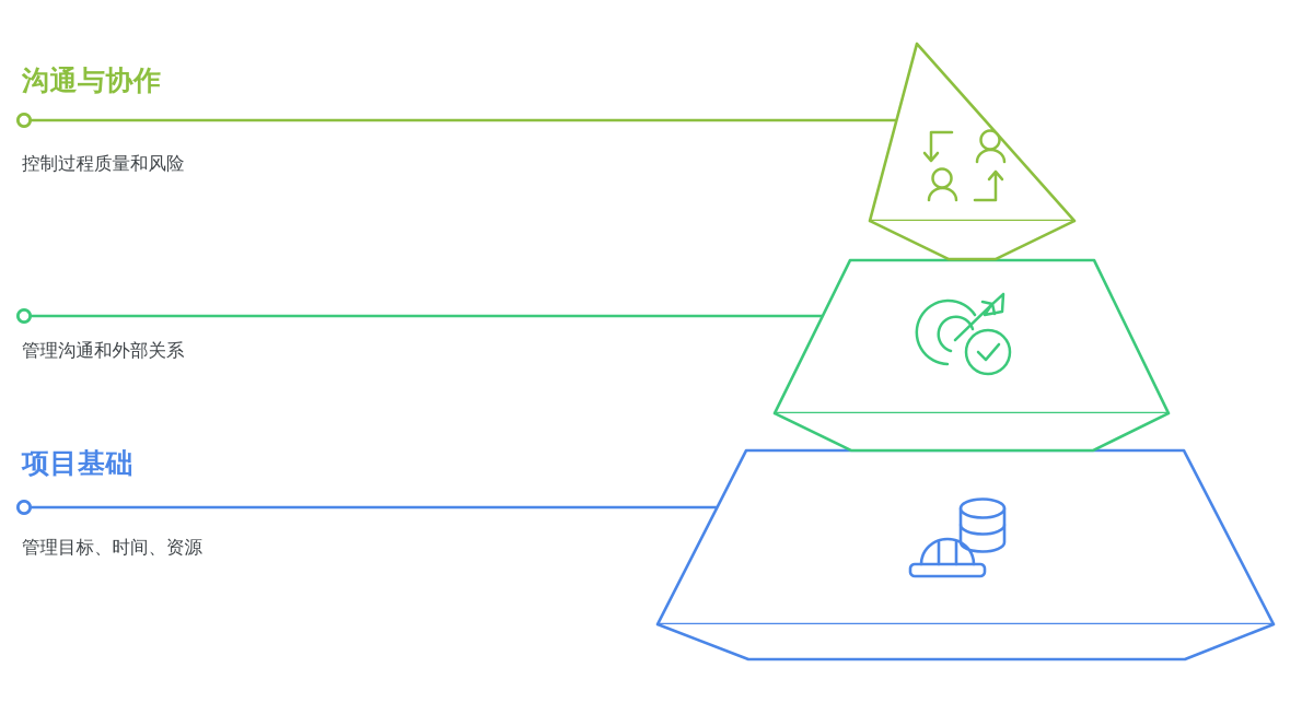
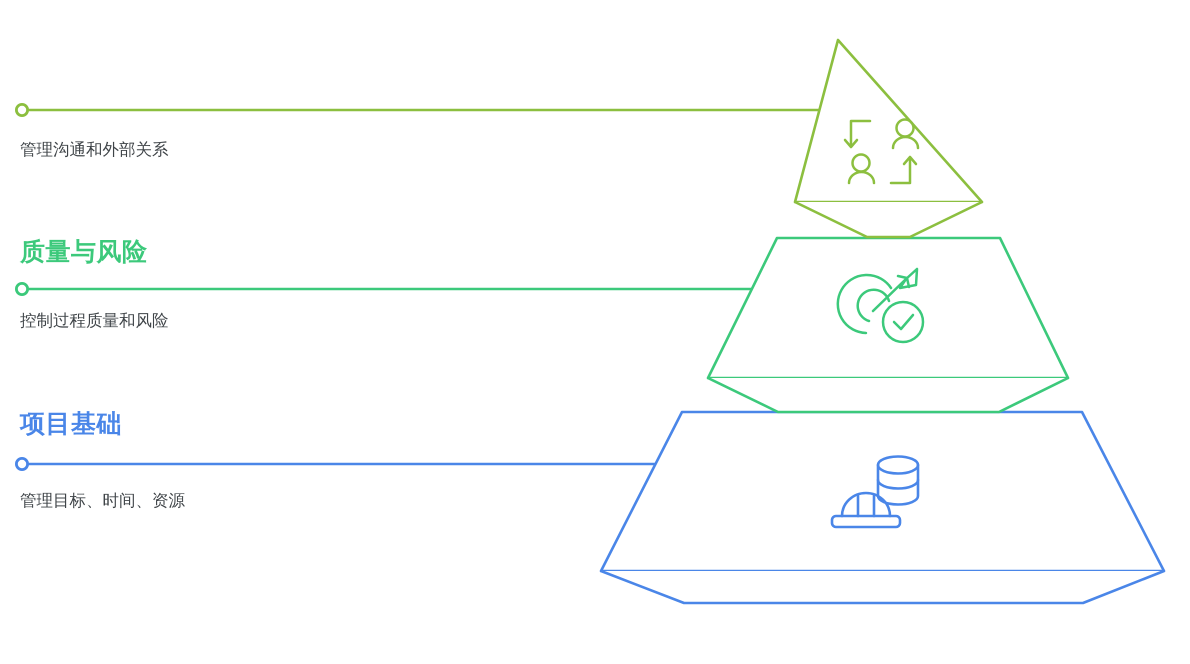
- 沟通与协作
- 控制过程质量和风险
+ 管理沟通和外部关系
+ 质量与风险
- 管理沟通和外部关系
+ 控制过程质量和风险
  项目基础
  管理目标、时间、资源
